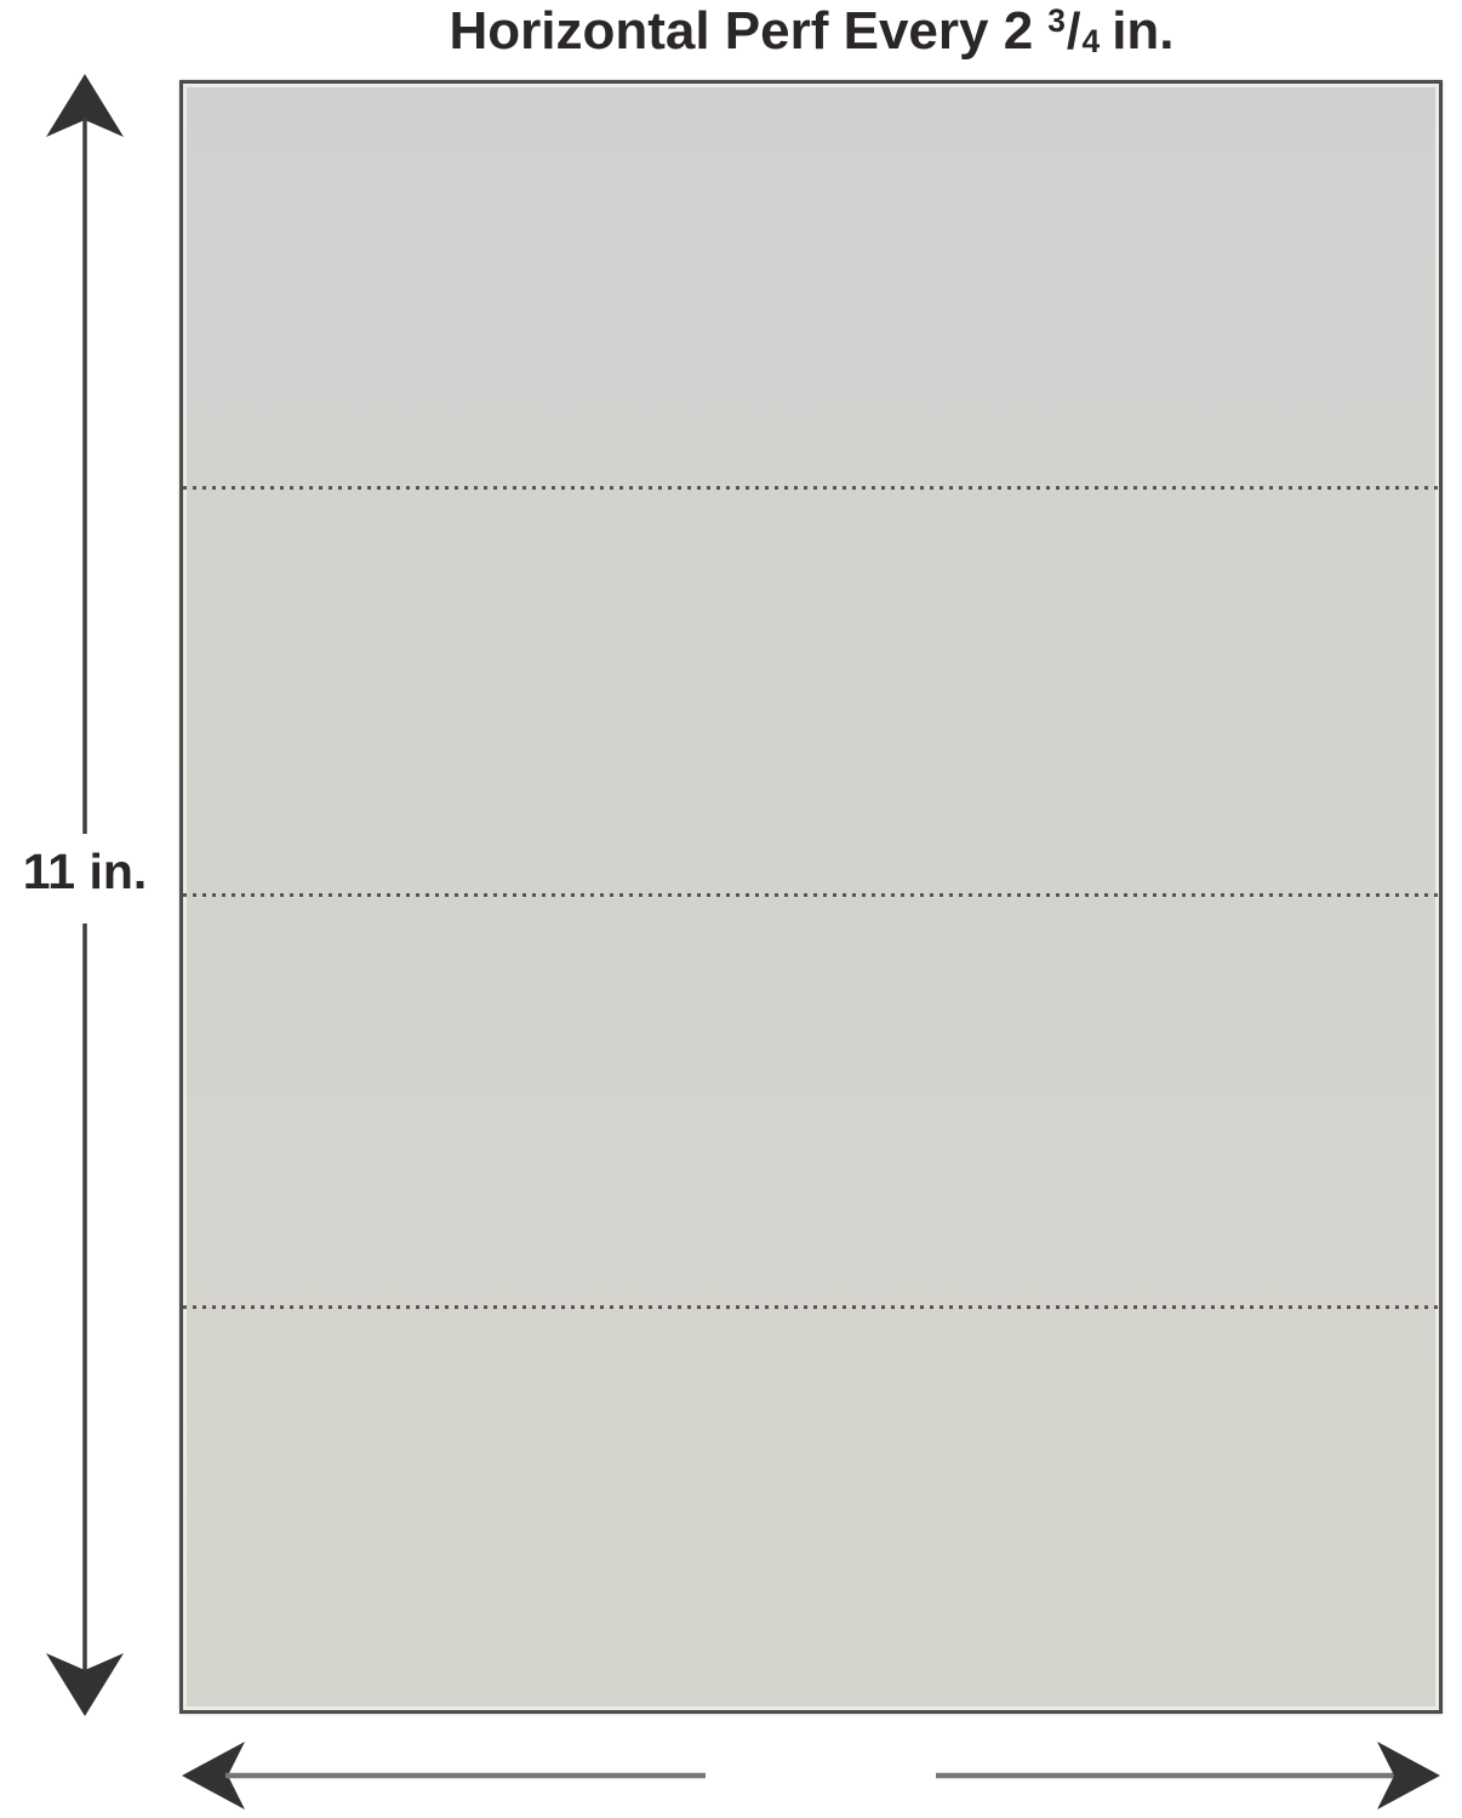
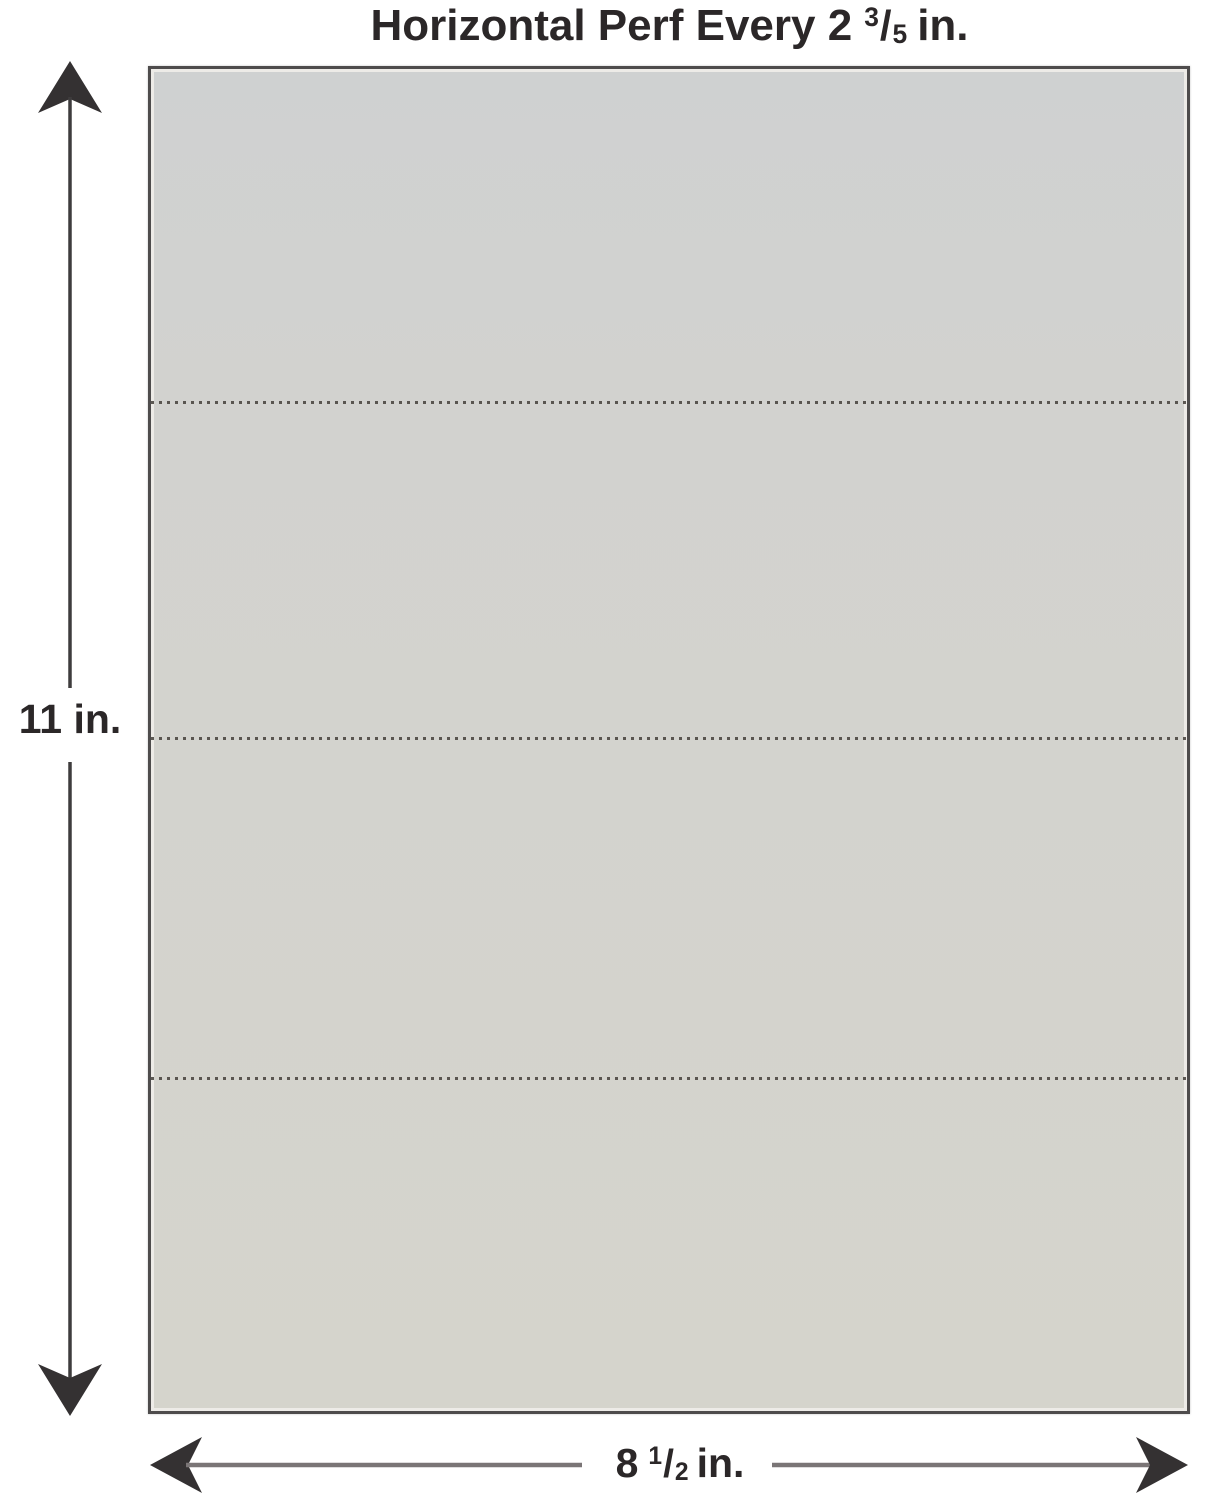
- Horizontal Perf Every 2 3/4 in.
+ Horizontal Perf Every 2 3/5 in.
  11 in.
+ 8 1/2 in.
